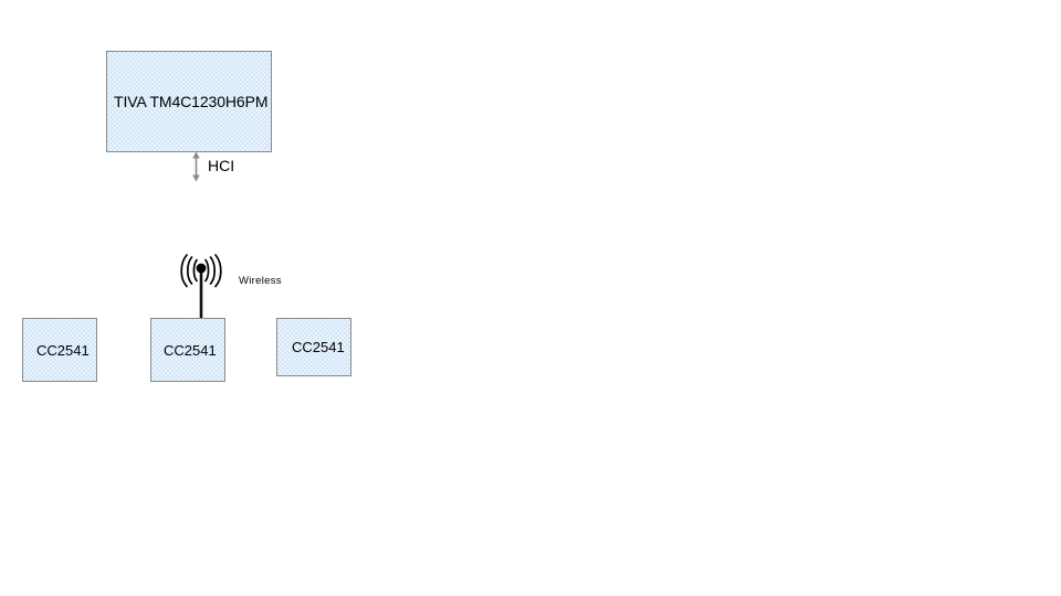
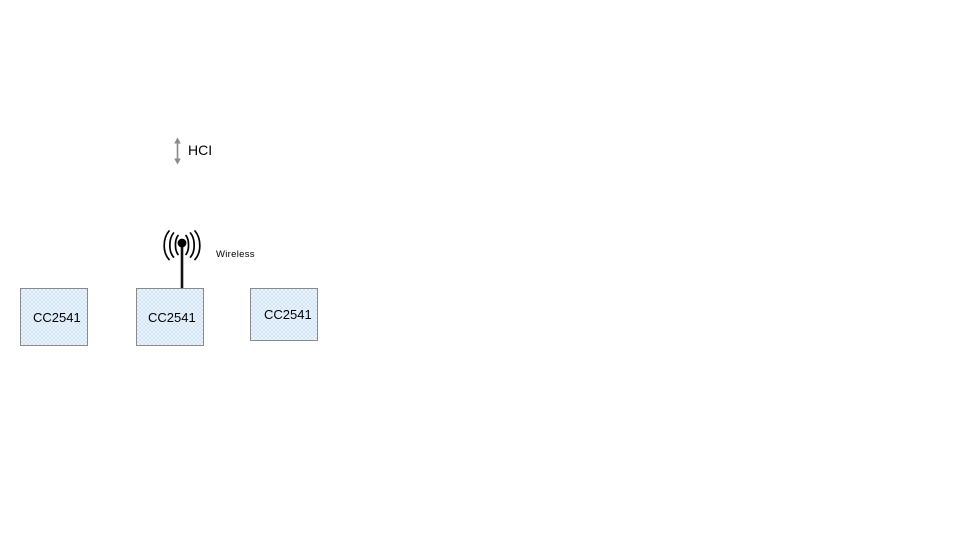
- TIVA TM4C1230H6PM
  HCI
  Wireless
  CC2541
  CC2541
  CC2541
